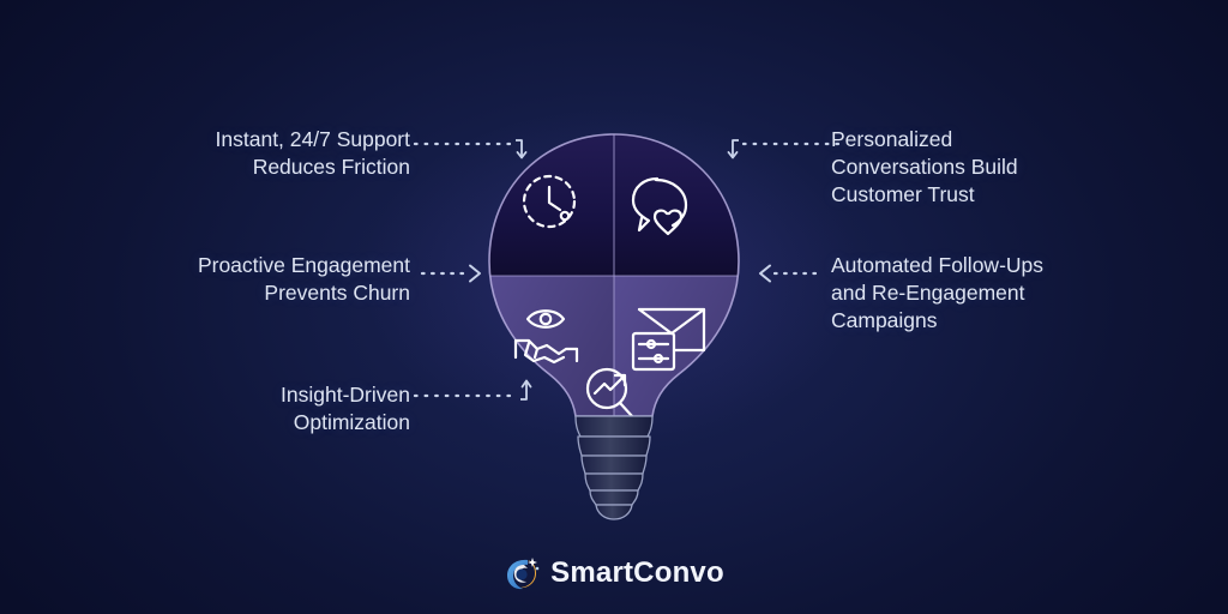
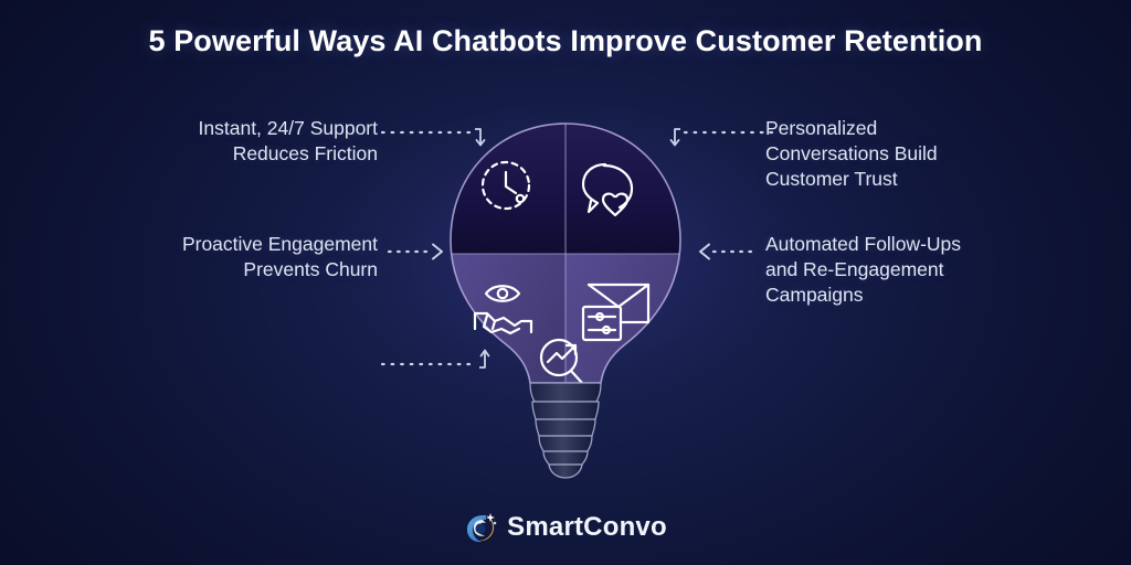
+ 5 Powerful Ways AI Chatbots Improve Customer Retention
  Instant, 24/7 Support
  Reduces Friction
  Proactive Engagement
  Prevents Churn
- Insight-Driven
- Optimization
  Personalized
  Conversations Build
  Customer Trust
  Automated Follow-Ups
  and Re-Engagement
  Campaigns
  SmartConvo
